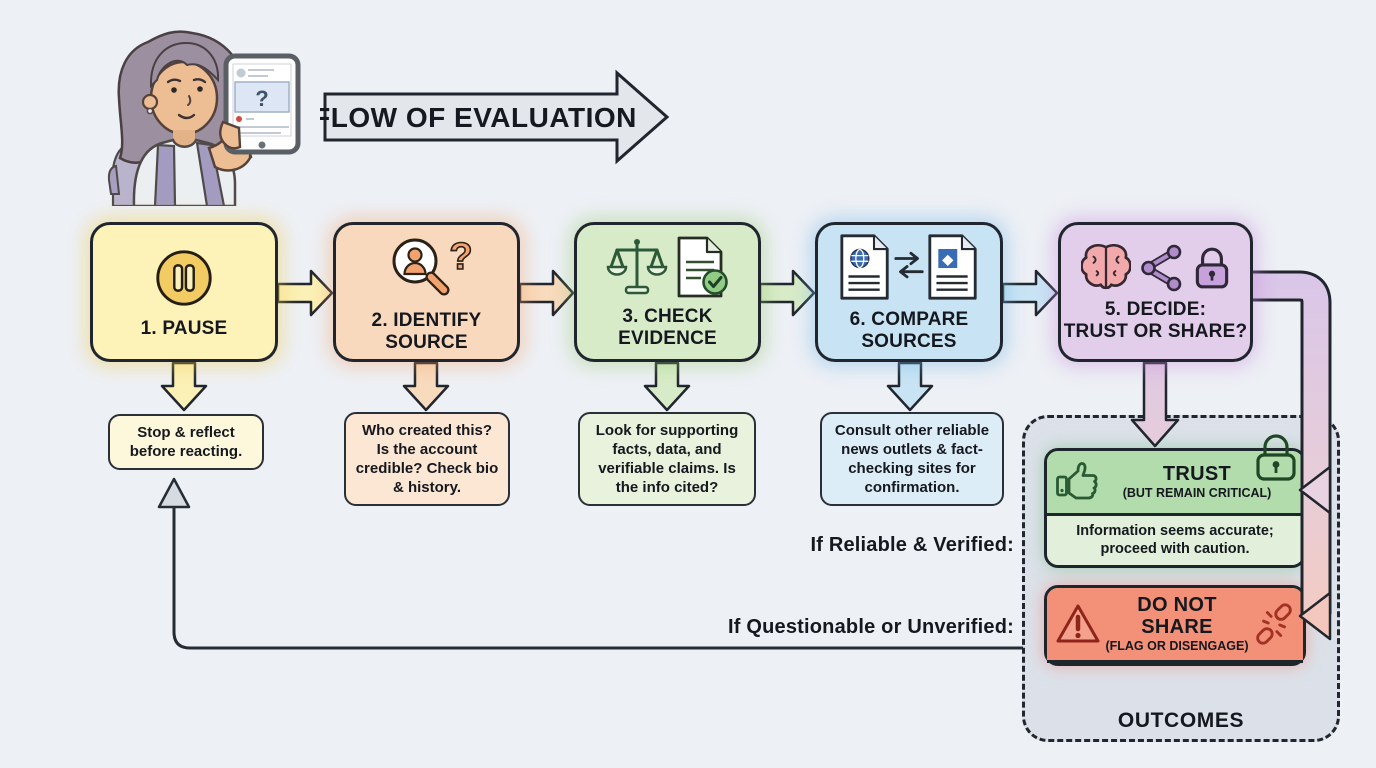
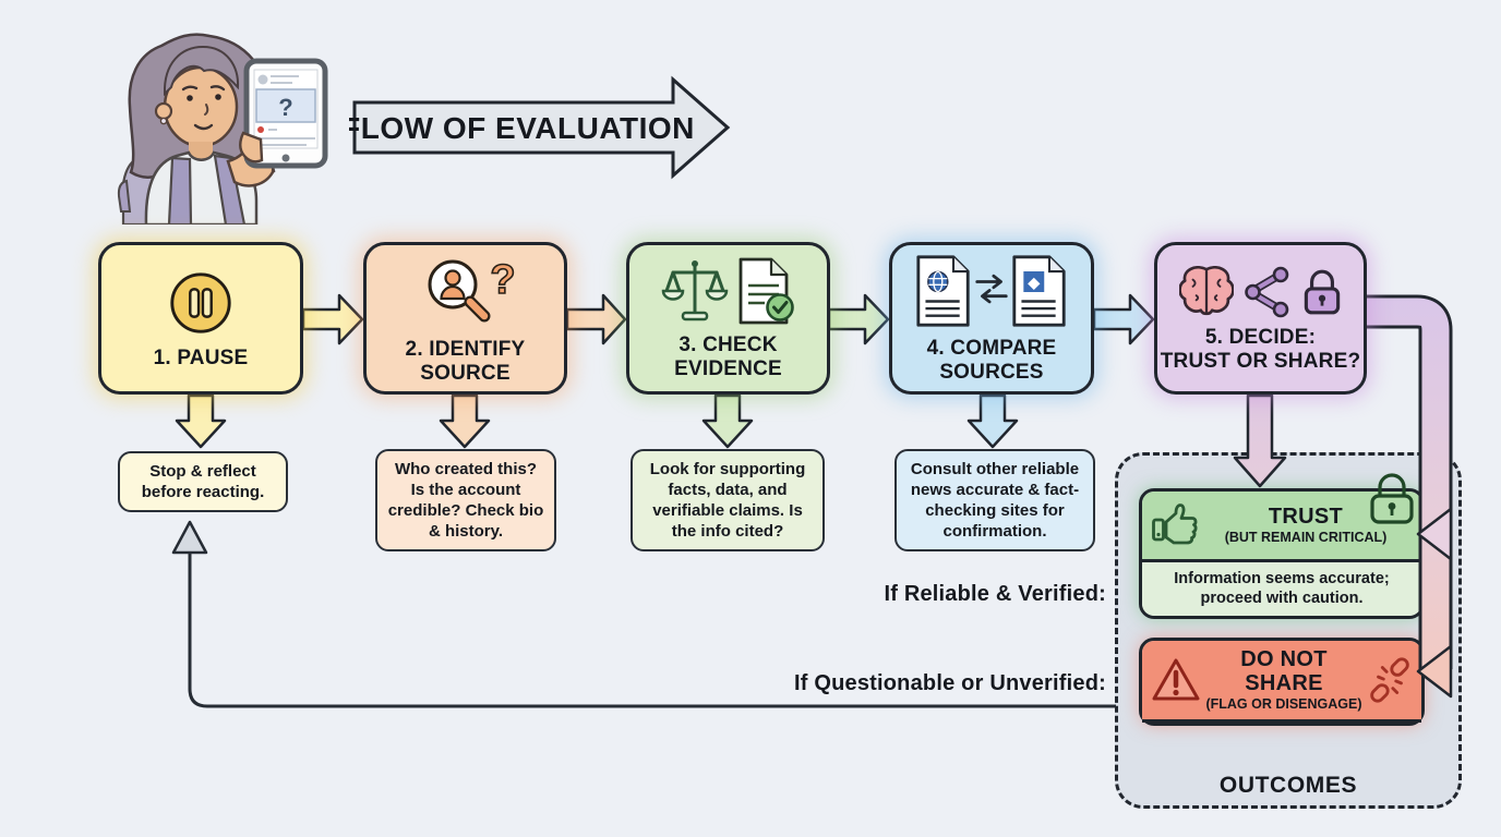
  TRUST
  (BUT REMAIN CRITICAL)
  Information seems accurate; proceed with caution.
  DO NOT SHARE
  (FLAG OR DISENGAGE)
  OUTCOMES
  ?
  FLOW OF EVALUATION
  1. PAUSE
  ?
  2. IDENTIFY
  SOURCE
  3. CHECK
  EVIDENCE
- 6. COMPARE
+ 4. COMPARE
  SOURCES
  5. DECIDE:
  TRUST OR SHARE?
  Stop & reflect before reacting.
  Who created this? Is the account credible? Check bio & history.
  Look for supporting facts, data, and verifiable claims. Is the info cited?
- Consult other reliable news outlets & fact-checking sites for confirmation.
+ Consult other reliable news accurate & fact-checking sites for confirmation.
  If Reliable & Verified:
  If Questionable or Unverified:
